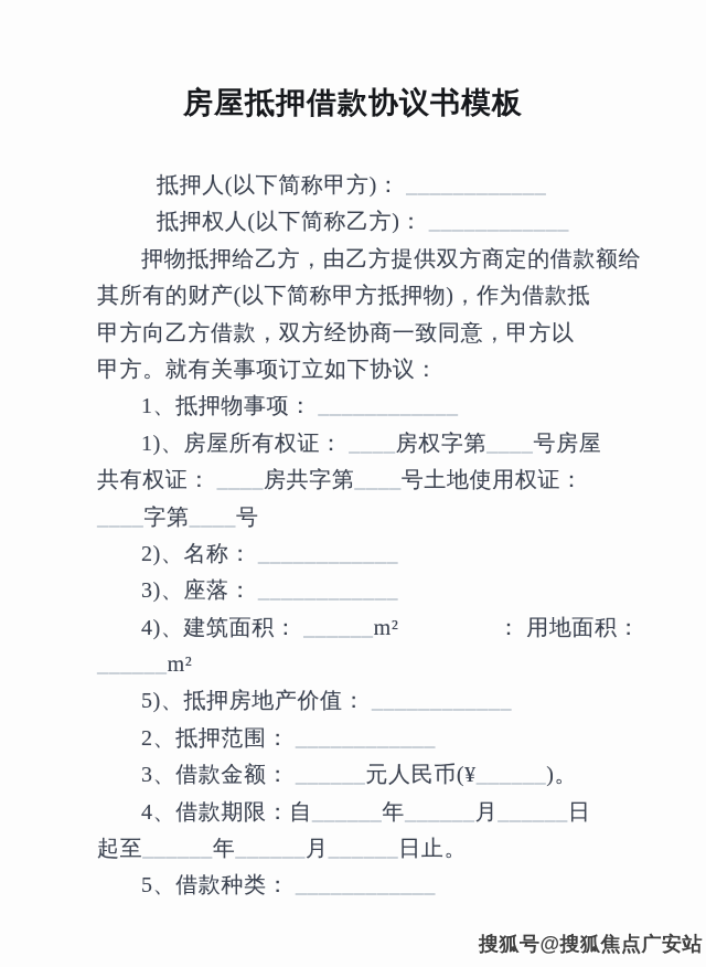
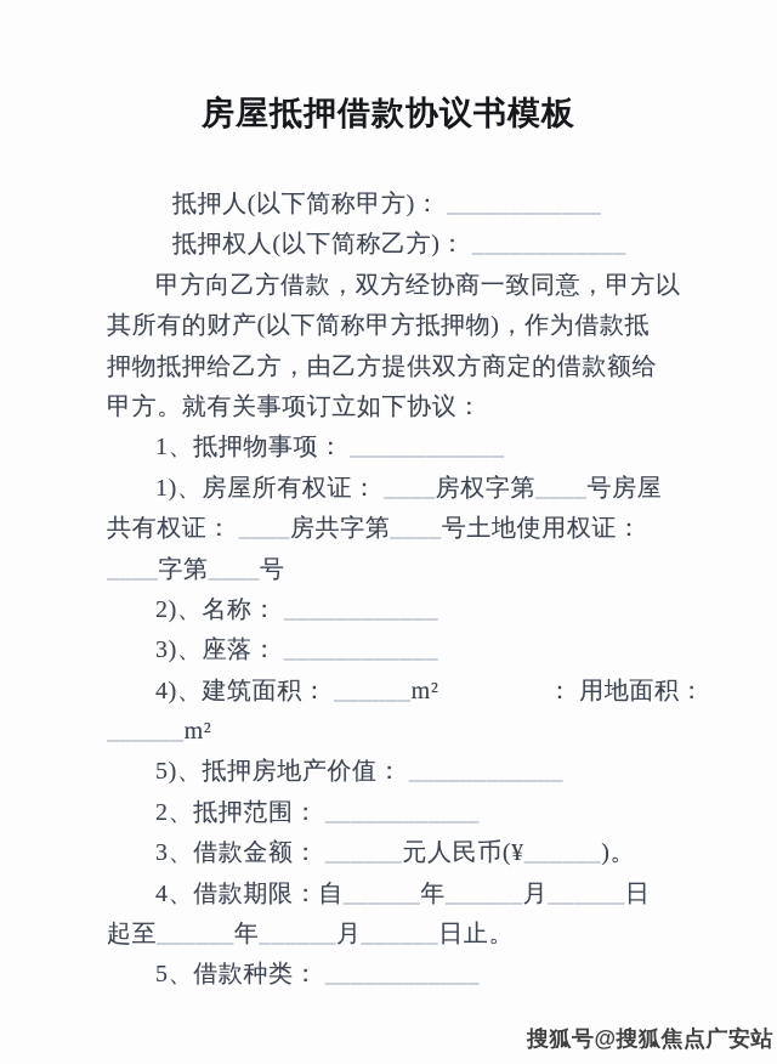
  房屋抵押借款协议书模板
  抵押人(以下简称甲方)： ____________
  抵押权人(以下简称乙方)： ____________
- 押物抵押给乙方，由乙方提供双方商定的借款额给
+ 甲方向乙方借款，双方经协商一致同意，甲方以
  其所有的财产(以下简称甲方抵押物)，作为借款抵
- 甲方向乙方借款，双方经协商一致同意，甲方以
+ 押物抵押给乙方，由乙方提供双方商定的借款额给
  甲方。就有关事项订立如下协议：
  1、抵押物事项： ____________
  1)、房屋所有权证： ____房权字第____号房屋
  共有权证： ____房共字第____号土地使用权证：
  ____字第____号
  2)、名称： ____________
  3)、座落： ____________
  4)、建筑面积： ______m² ： 用地面积：
  ______m²
  5)、抵押房地产价值： ____________
  2、抵押范围： ____________
  3、借款金额： ______元人民币(¥______)。
  4、借款期限：自______年______月______日
  起至______年______月______日止。
  5、借款种类： ____________
  搜狐号@搜狐焦点广安站
